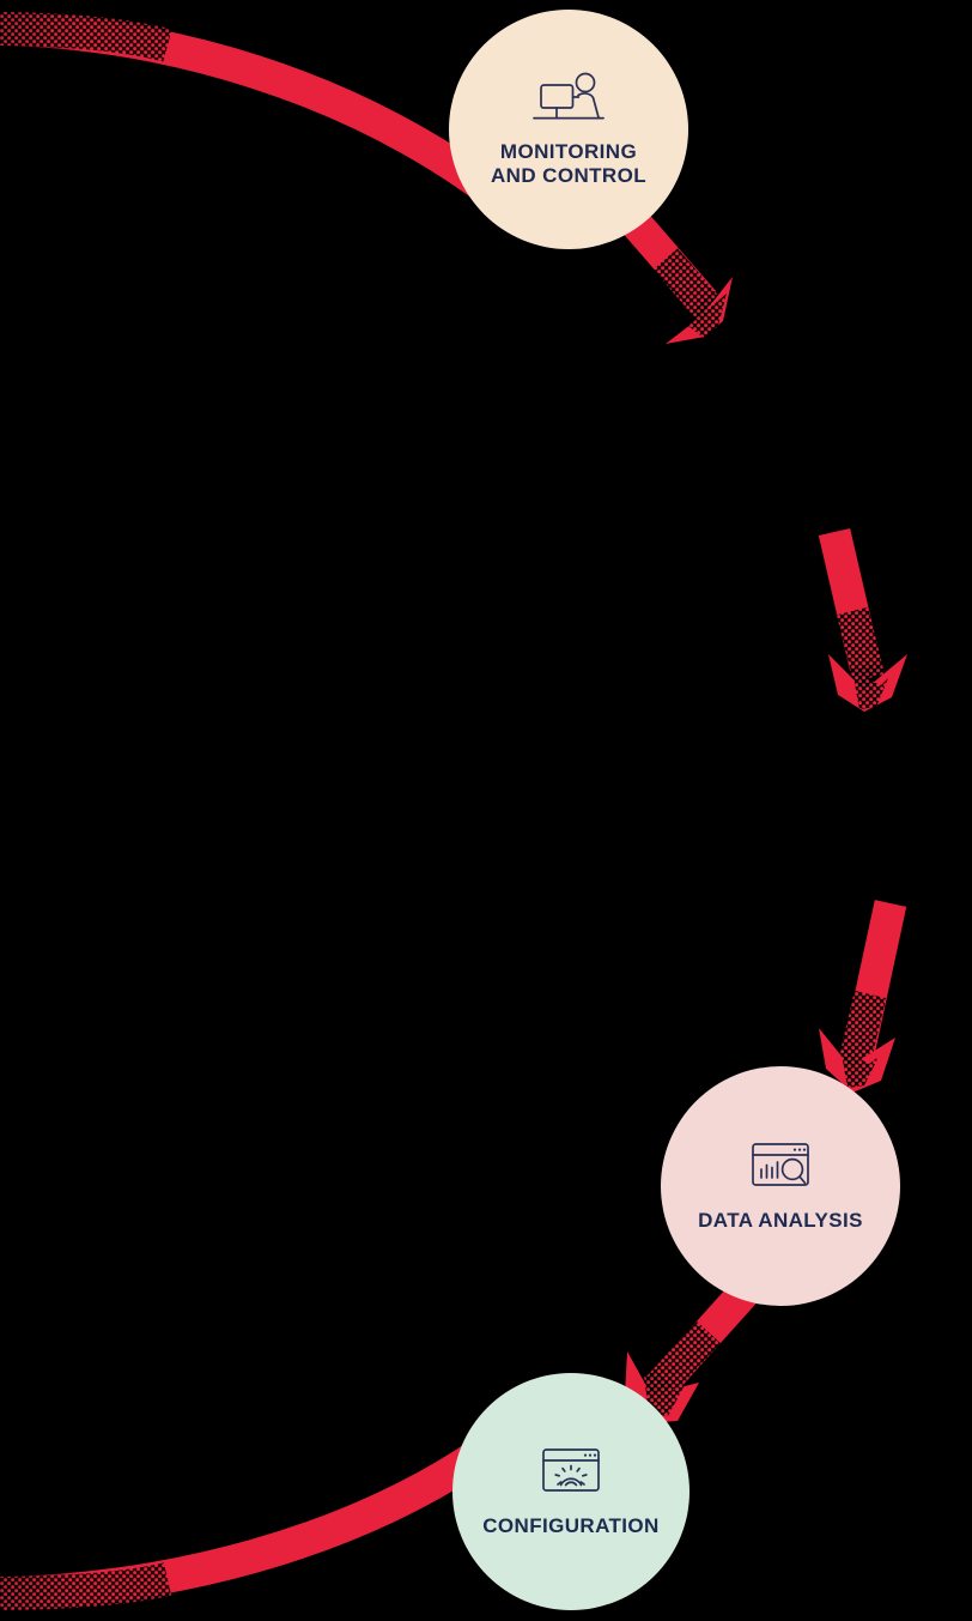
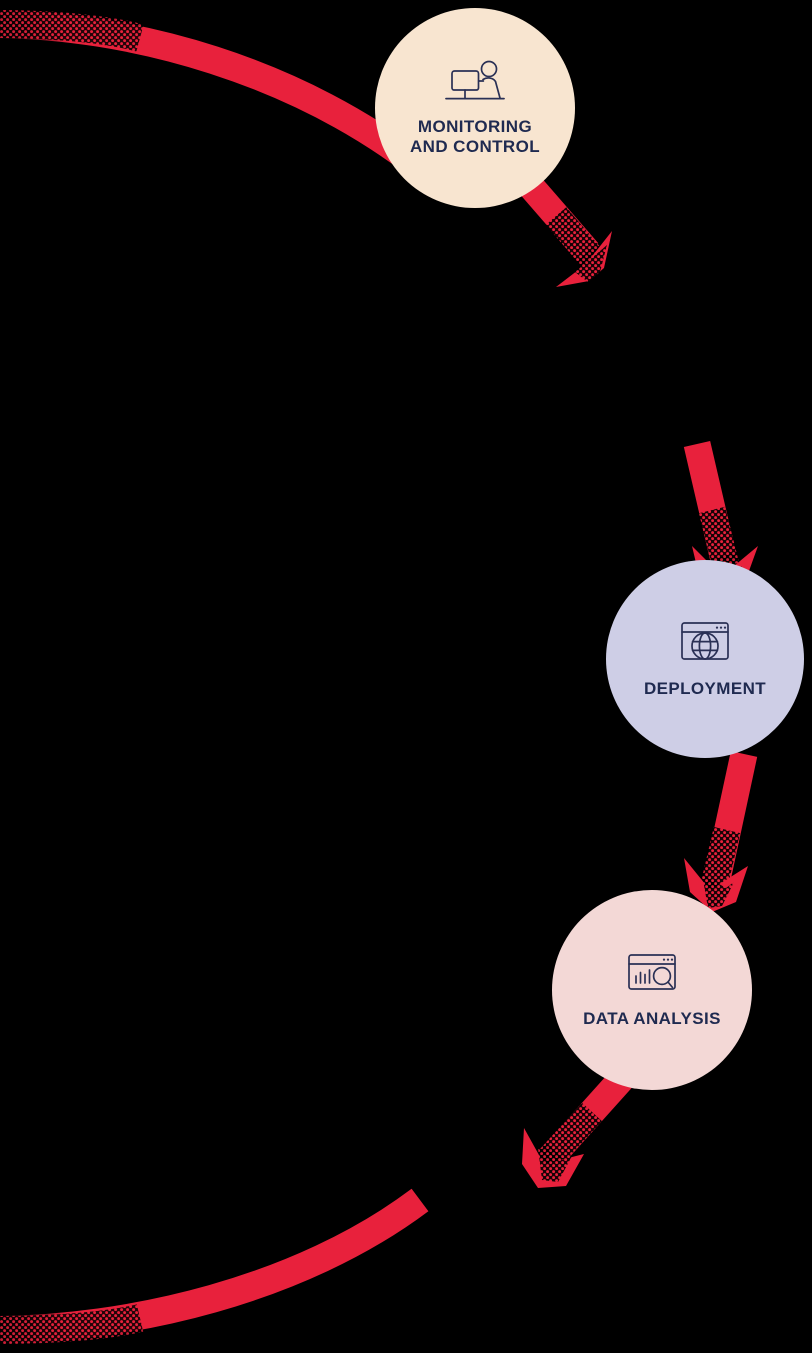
  MONITORING
  AND CONTROL
+ DEPLOYMENT
  DATA ANALYSIS
- CONFIGURATION
